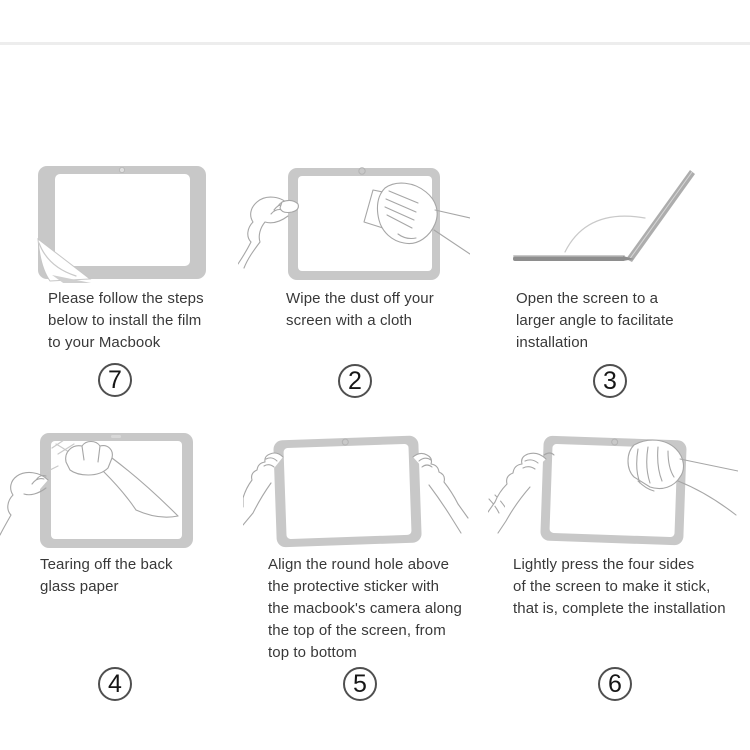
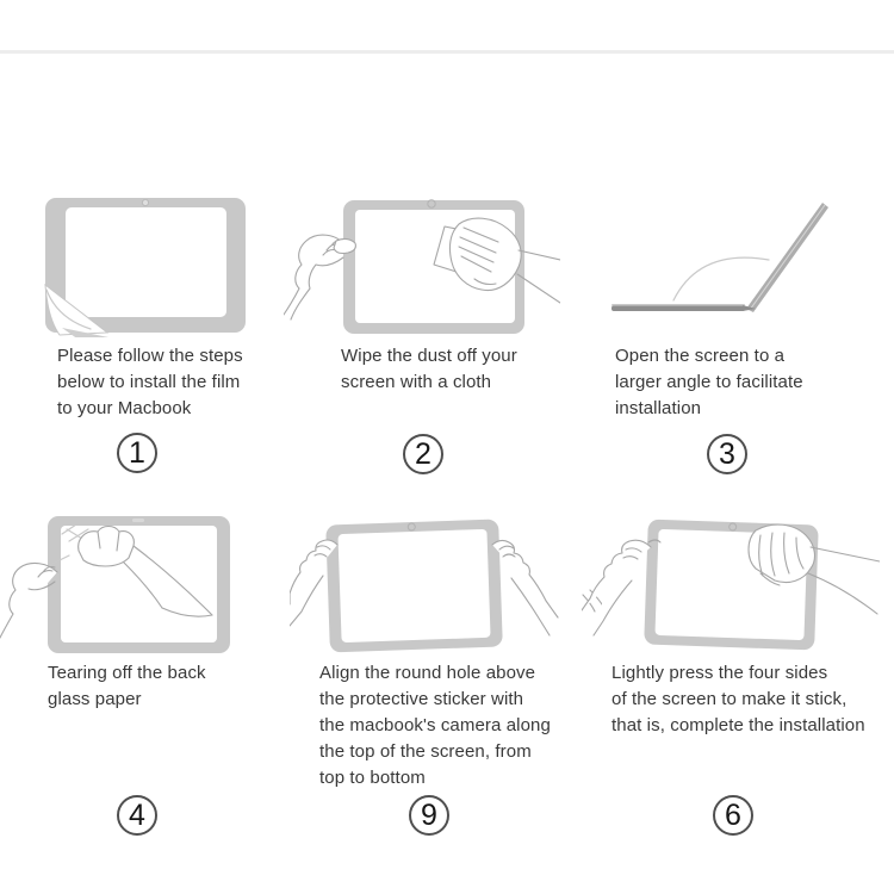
  Please follow the steps
  below to install the film
  to your Macbook
- 7
+ 1
  Wipe the dust off your
  screen with a cloth
  2
  Open the screen to a
  larger angle to facilitate
  installation
  3
  Tearing off the back
  glass paper
  4
  Align the round hole above
  the protective sticker with
  the macbook's camera along
  the top of the screen, from
  top to bottom
- 5
+ 9
  Lightly press the four sides
  of the screen to make it stick,
  that is, complete the installation
  6
